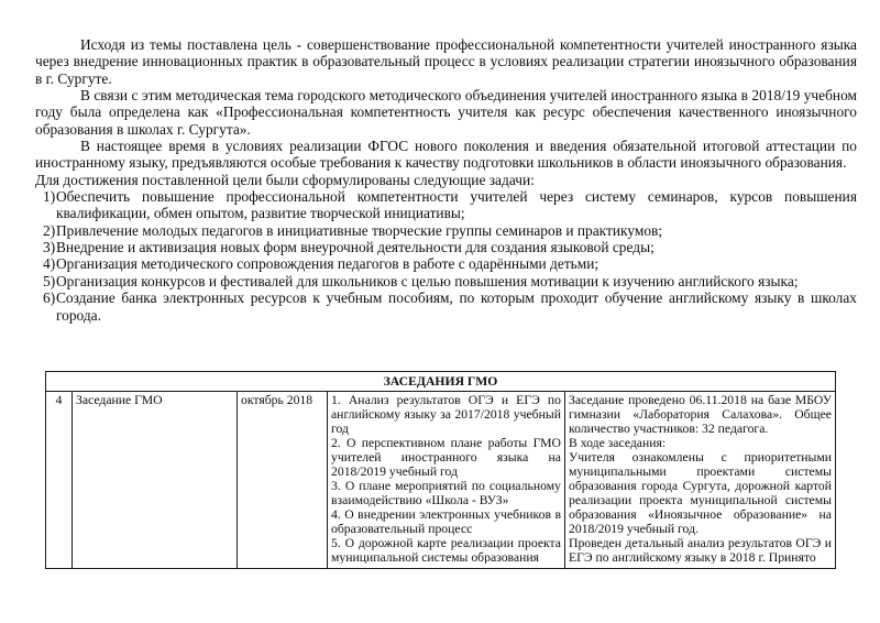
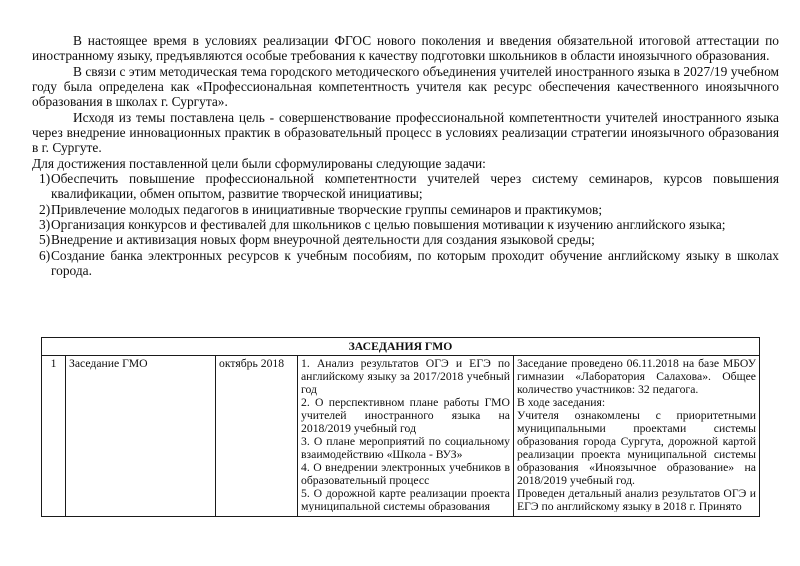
- Исходя из темы поставлена цель - совершенствование профессиональной компетентности учителей иностранного языка через внедрение инновационных практик в образовательный процесс в условиях реализации стратегии иноязычного образования в г. Сургуте.
+ В настоящее время в условиях реализации ФГОС нового поколения и введения обязательной итоговой аттестации по иностранному языку, предъявляются особые требования к качеству подготовки школьников в области иноязычного образования.
- В связи с этим методическая тема городского методического объединения учителей иностранного языка в 2018/19 учебном году была определена как «Профессиональная компетентность учителя как ресурс обеспечения качественного иноязычного образования в школах г. Сургута».
+ В связи с этим методическая тема городского методического объединения учителей иностранного языка в 2027/19 учебном году была определена как «Профессиональная компетентность учителя как ресурс обеспечения качественного иноязычного образования в школах г. Сургута».
- В настоящее время в условиях реализации ФГОС нового поколения и введения обязательной итоговой аттестации по иностранному языку, предъявляются особые требования к качеству подготовки школьников в области иноязычного образования.
+ Исходя из темы поставлена цель - совершенствование профессиональной компетентности учителей иностранного языка через внедрение инновационных практик в образовательный процесс в условиях реализации стратегии иноязычного образования в г. Сургуте.
  Для достижения поставленной цели были сформулированы следующие задачи:
  1)
  Обеспечить повышение профессиональной компетентности учителей через систему семинаров, курсов повышения квалификации, обмен опытом, развитие творческой инициативы;
  2)
  Привлечение молодых педагогов в инициативные творческие группы семинаров и практикумов;
  3)
- Внедрение и активизация новых форм внеурочной деятельности для создания языковой среды;
+ Организация конкурсов и фестивалей для школьников с целью повышения мотивации к изучению английского языка;
- 4)
- Организация методического сопровождения педагогов в работе с одарёнными детьми;
  5)
- Организация конкурсов и фестивалей для школьников с целью повышения мотивации к изучению английского языка;
+ Внедрение и активизация новых форм внеурочной деятельности для создания языковой среды;
  6)
  Создание банка электронных ресурсов к учебным пособиям, по которым проходит обучение английскому языку в школах города.
  ЗАСЕДАНИЯ ГМО
- 4	Заседание ГМО	октябрь 2018	1. Анализ результатов ОГЭ и ЕГЭ по английскому языку за 2017/2018 учебный год 2. О перспективном плане работы ГМО учителей иностранного языка на 2018/2019 учебный год 3. О плане мероприятий по социальному взаимодействию «Школа - ВУЗ» 4. О внедрении электронных учебников в образовательный процесс 5. О дорожной карте реализации проекта муниципальной системы образования	Заседание проведено 06.11.2018 на базе МБОУ гимназии «Лаборатория Салахова». Общее количество участников: 32 педагога. В ходе заседания: Учителя ознакомлены с приоритетными муниципальными проектами системы образования города Сургута, дорожной картой реализации проекта муниципальной системы образования «Иноязычное образование» на 2018/2019 учебный год. Проведен детальный анализ результатов ОГЭ и ЕГЭ по английскому языку в 2018 г. Принято
+ 1	Заседание ГМО	октябрь 2018	1. Анализ результатов ОГЭ и ЕГЭ по английскому языку за 2017/2018 учебный год 2. О перспективном плане работы ГМО учителей иностранного языка на 2018/2019 учебный год 3. О плане мероприятий по социальному взаимодействию «Школа - ВУЗ» 4. О внедрении электронных учебников в образовательный процесс 5. О дорожной карте реализации проекта муниципальной системы образования	Заседание проведено 06.11.2018 на базе МБОУ гимназии «Лаборатория Салахова». Общее количество участников: 32 педагога. В ходе заседания: Учителя ознакомлены с приоритетными муниципальными проектами системы образования города Сургута, дорожной картой реализации проекта муниципальной системы образования «Иноязычное образование» на 2018/2019 учебный год. Проведен детальный анализ результатов ОГЭ и ЕГЭ по английскому языку в 2018 г. Принято
